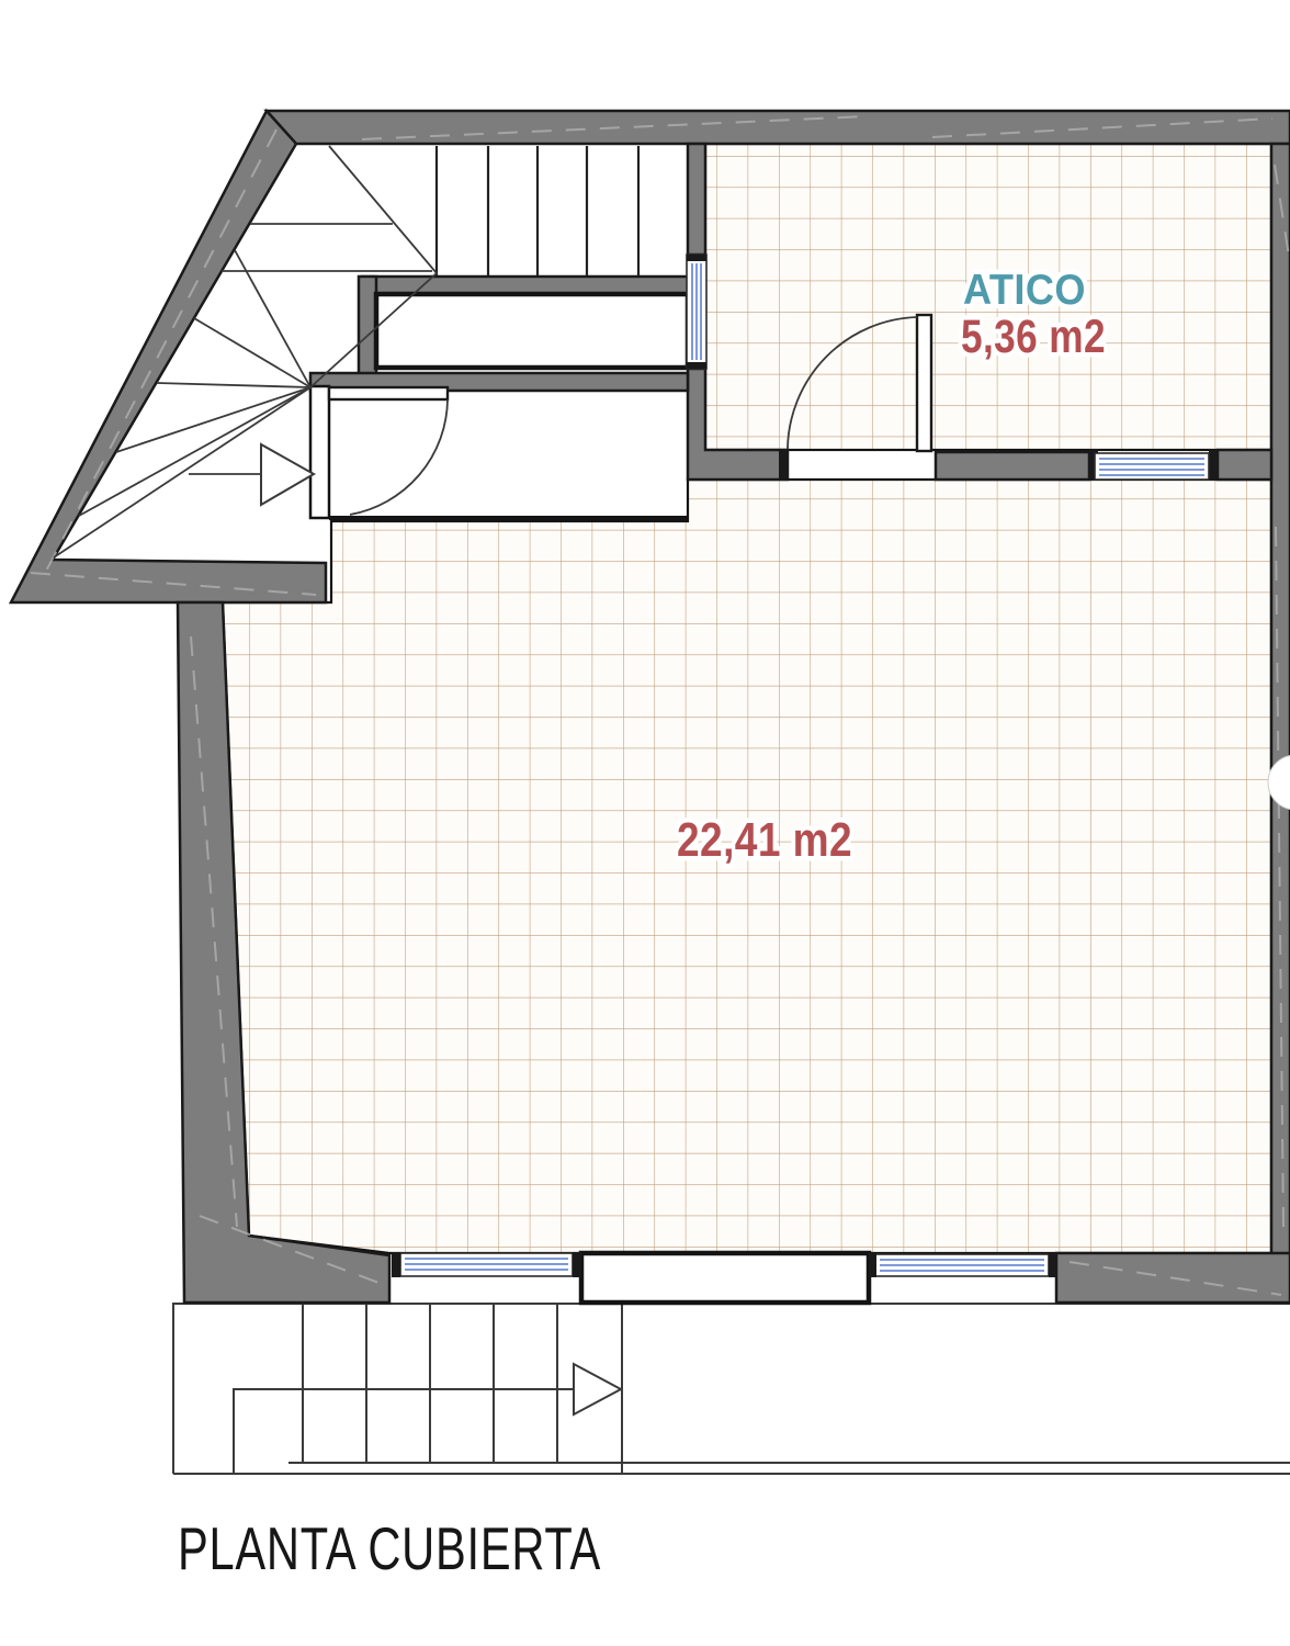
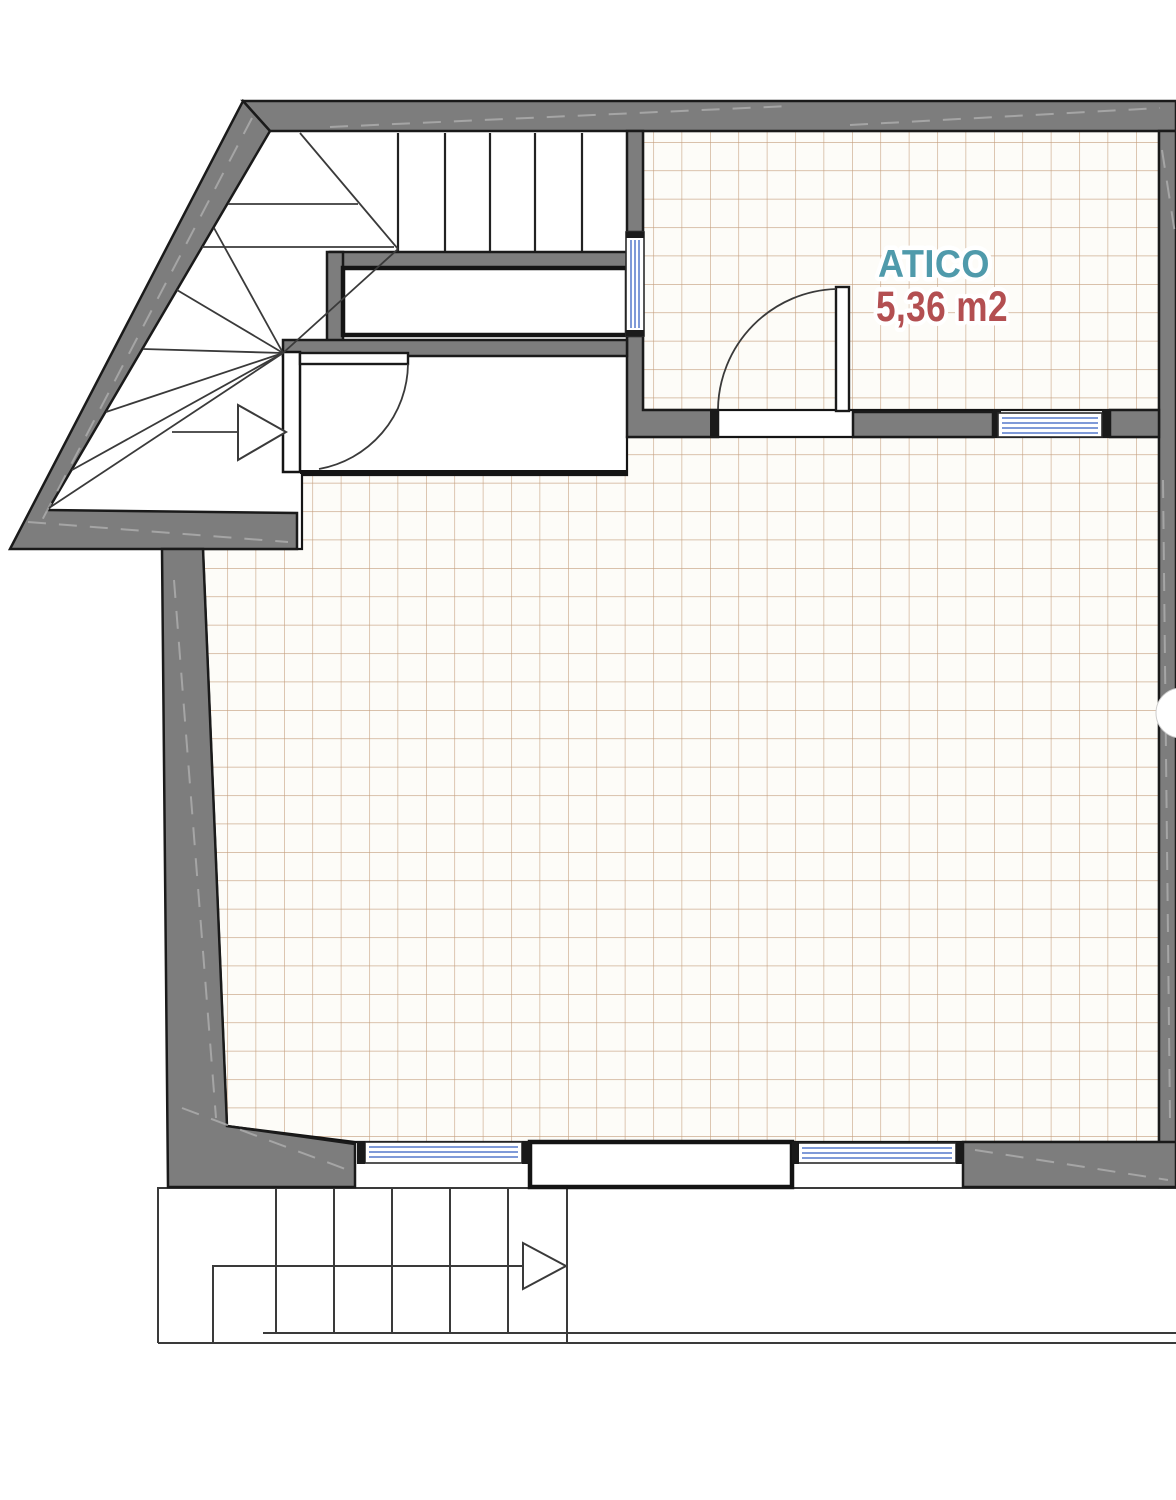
  ATICO
  5,36 m2
- 22,41 m2
- PLANTA CUBIERTA
